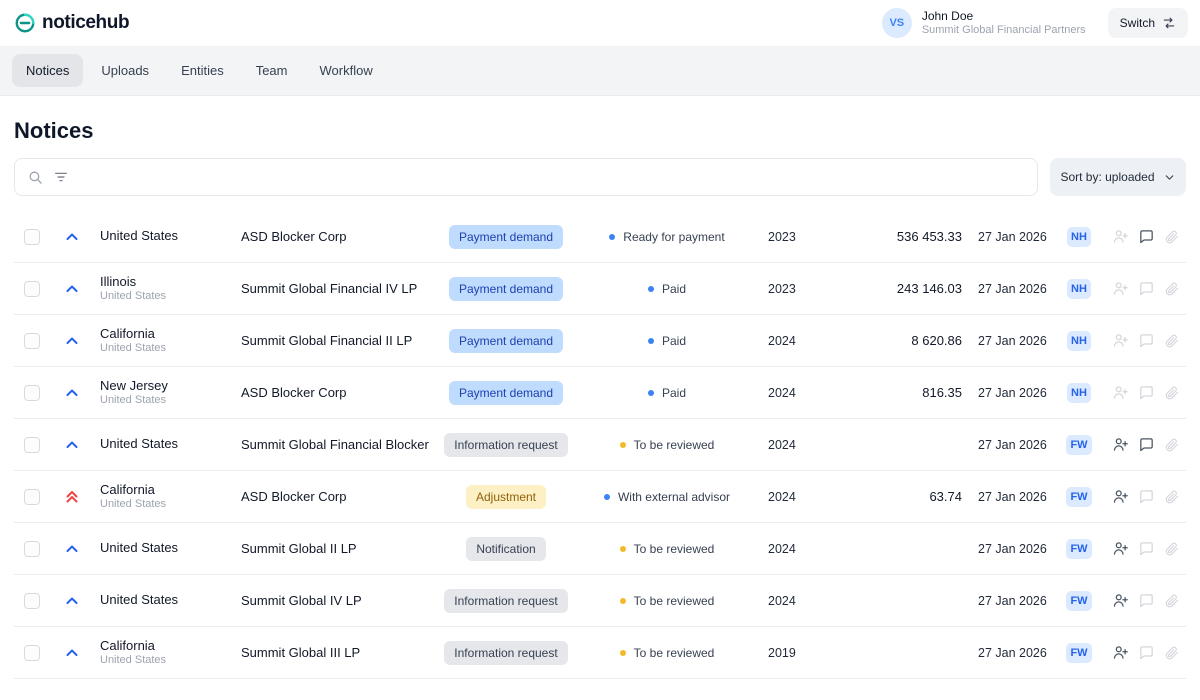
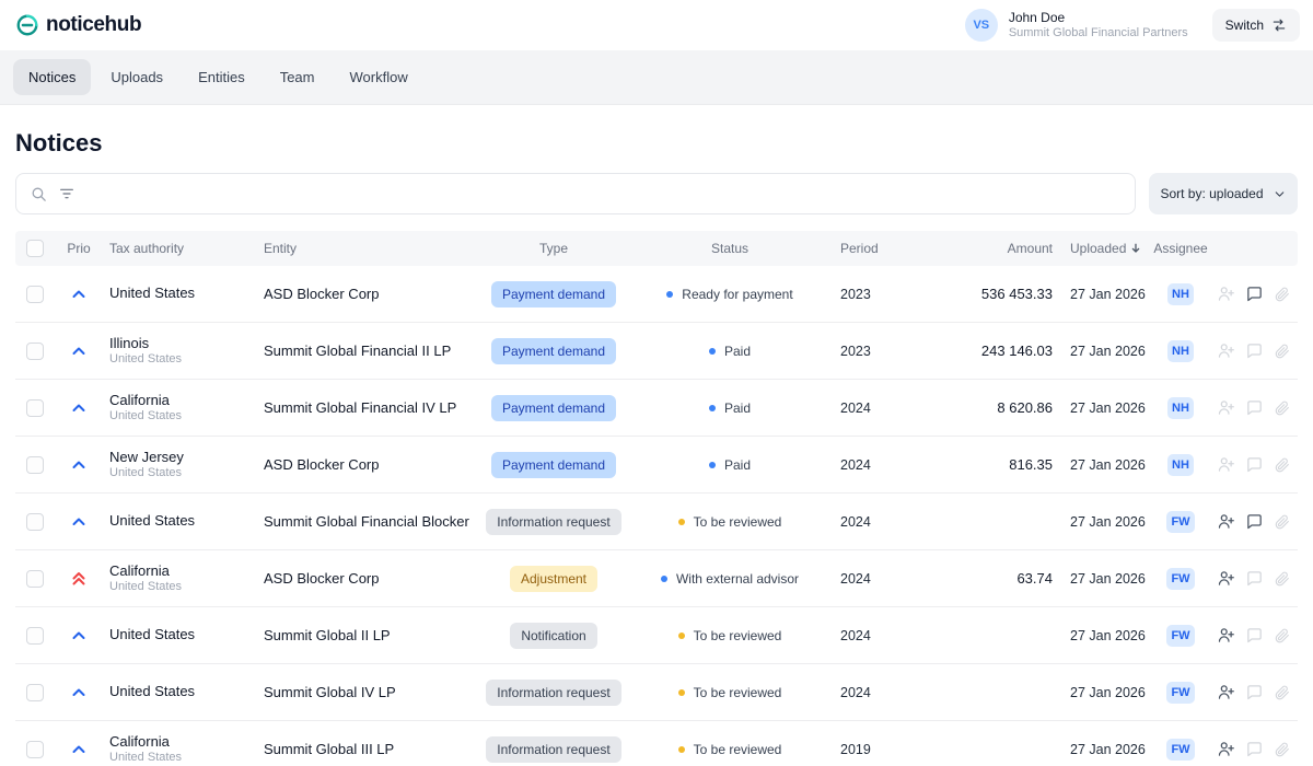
  noticehub
  VS
  John Doe
  Summit Global Financial Partners
  Switch
  Notices
  Uploads
  Entities
  Team
  Workflow
  Notices
  Sort by: uploaded
+ Prio
+ Tax authority
+ Entity
+ Type
+ Status
+ Period
+ Amount
+ Uploaded
+ Assignee
  United States
  ASD Blocker Corp
  Payment demand
  Ready for payment
  2023
  536 453.33
  27 Jan 2026
  NH
  Illinois
  United States
- Summit Global Financial IV LP
+ Summit Global Financial II LP
  Payment demand
  Paid
  2023
  243 146.03
  27 Jan 2026
  NH
  California
  United States
- Summit Global Financial II LP
+ Summit Global Financial IV LP
  Payment demand
  Paid
  2024
  8 620.86
  27 Jan 2026
  NH
  New Jersey
  United States
  ASD Blocker Corp
  Payment demand
  Paid
  2024
  816.35
  27 Jan 2026
  NH
  United States
  Summit Global Financial Blocker
  Information request
  To be reviewed
  2024
  27 Jan 2026
  FW
  California
  United States
  ASD Blocker Corp
  Adjustment
  With external advisor
  2024
  63.74
  27 Jan 2026
  FW
  United States
  Summit Global II LP
  Notification
  To be reviewed
  2024
  27 Jan 2026
  FW
  United States
  Summit Global IV LP
  Information request
  To be reviewed
  2024
  27 Jan 2026
  FW
  California
  United States
  Summit Global III LP
  Information request
  To be reviewed
  2019
  27 Jan 2026
  FW
